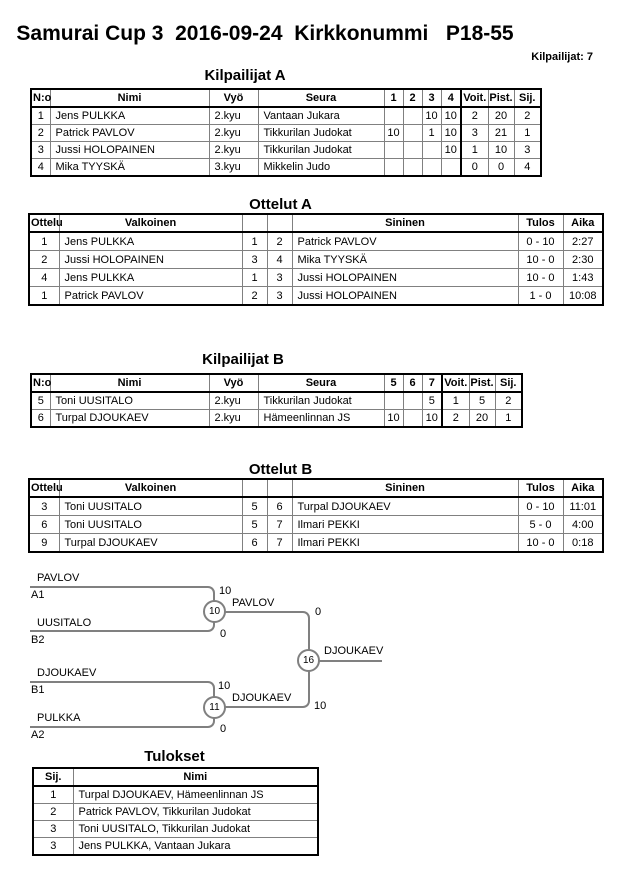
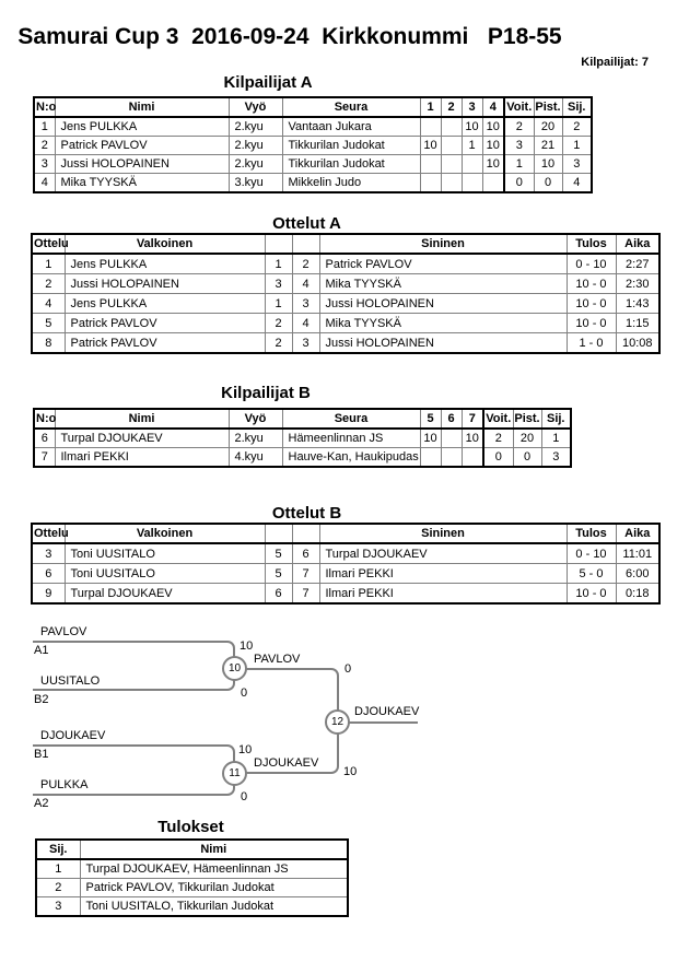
  Samurai Cup 3 2016-09-24 Kirkkonummi P18-55
  Kilpailijat: 7
  Kilpailijat A
  N:o	Nimi	Vyö	Seura	1	2	3	4	Voit.	Pist.	Sij.
  1	Jens PULKKA	2.kyu	Vantaan Jukara			10	10	2	20	2
  2	Patrick PAVLOV	2.kyu	Tikkurilan Judokat	10		1	10	3	21	1
  3	Jussi HOLOPAINEN	2.kyu	Tikkurilan Judokat				10	1	10	3
  4	Mika TYYSKÄ	3.kyu	Mikkelin Judo					0	0	4
  Ottelut A
  Ottelu	Valkoinen			Sininen	Tulos	Aika
  1	Jens PULKKA	1	2	Patrick PAVLOV	0 - 10	2:27
  2	Jussi HOLOPAINEN	3	4	Mika TYYSKÄ	10 - 0	2:30
  4	Jens PULKKA	1	3	Jussi HOLOPAINEN	10 - 0	1:43
+ 5	Patrick PAVLOV	2	4	Mika TYYSKÄ	10 - 0	1:15
- 1	Patrick PAVLOV	2	3	Jussi HOLOPAINEN	1 - 0	10:08
+ 8	Patrick PAVLOV	2	3	Jussi HOLOPAINEN	1 - 0	10:08
  Kilpailijat B
  N:o	Nimi	Vyö	Seura	5	6	7	Voit.	Pist.	Sij.
- 5	Toni UUSITALO	2.kyu	Tikkurilan Judokat			5	1	5	2
  6	Turpal DJOUKAEV	2.kyu	Hämeenlinnan JS	10		10	2	20	1
+ 7	Ilmari PEKKI	4.kyu	Hauve-Kan, Haukipudas				0	0	3
  Ottelut B
  Ottelu	Valkoinen			Sininen	Tulos	Aika
  3	Toni UUSITALO	5	6	Turpal DJOUKAEV	0 - 10	11:01
- 6	Toni UUSITALO	5	7	Ilmari PEKKI	5 - 0	4:00
+ 6	Toni UUSITALO	5	7	Ilmari PEKKI	5 - 0	6:00
  9	Turpal DJOUKAEV	6	7	Ilmari PEKKI	10 - 0	0:18
  PAVLOV
  A1
  10
  UUSITALO
  B2
  0
  DJOUKAEV
  B1
  10
  PULKKA
  A2
  0
  10
  PAVLOV
  0
  11
  DJOUKAEV
  10
- 16
+ 12
  DJOUKAEV
  Tulokset
  Sij.	Nimi
  1	Turpal DJOUKAEV, Hämeenlinnan JS
  2	Patrick PAVLOV, Tikkurilan Judokat
  3	Toni UUSITALO, Tikkurilan Judokat
- 3	Jens PULKKA, Vantaan Jukara
